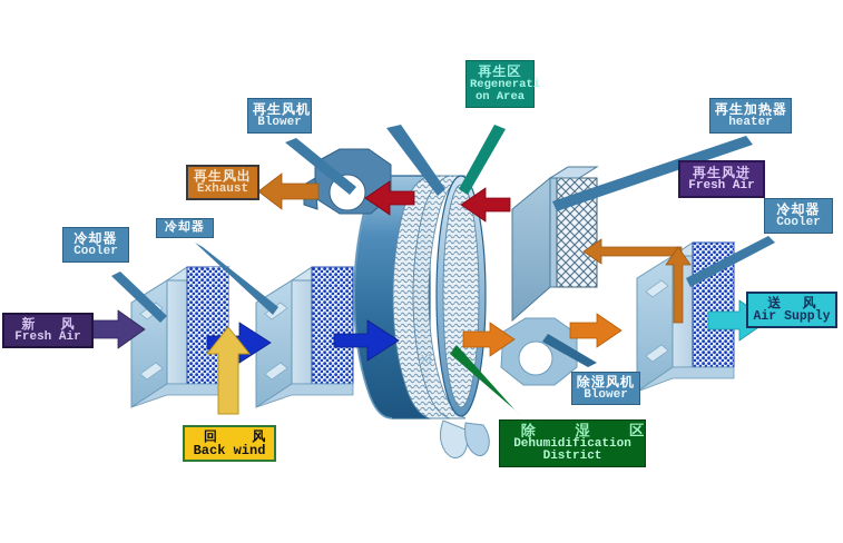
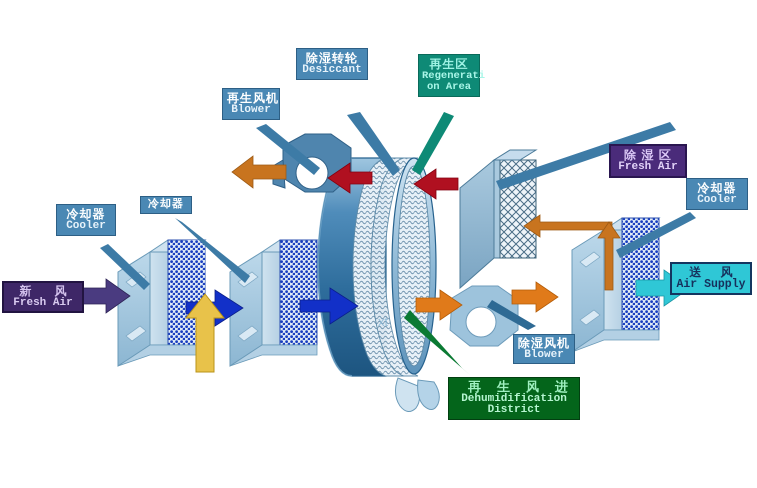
  xt
+ 除湿转轮
+ Desiccant
  再生风机
  Blower
  再生区
  Regenerati on Area
- 再生加热器
- heater
- 再生风进
+ 除 湿 区
  Fresh Air
  冷却器
  Cooler
- 再生风出
- Exhaust
  冷却器
  Cooler
  冷却器
  新 风
  Fresh Air
- 回 风
- Back wind
  除湿风机
  Blower
- 除 湿 区
+ 再生风进
  Dehumidification
  District
  送 风
  Air Supply
